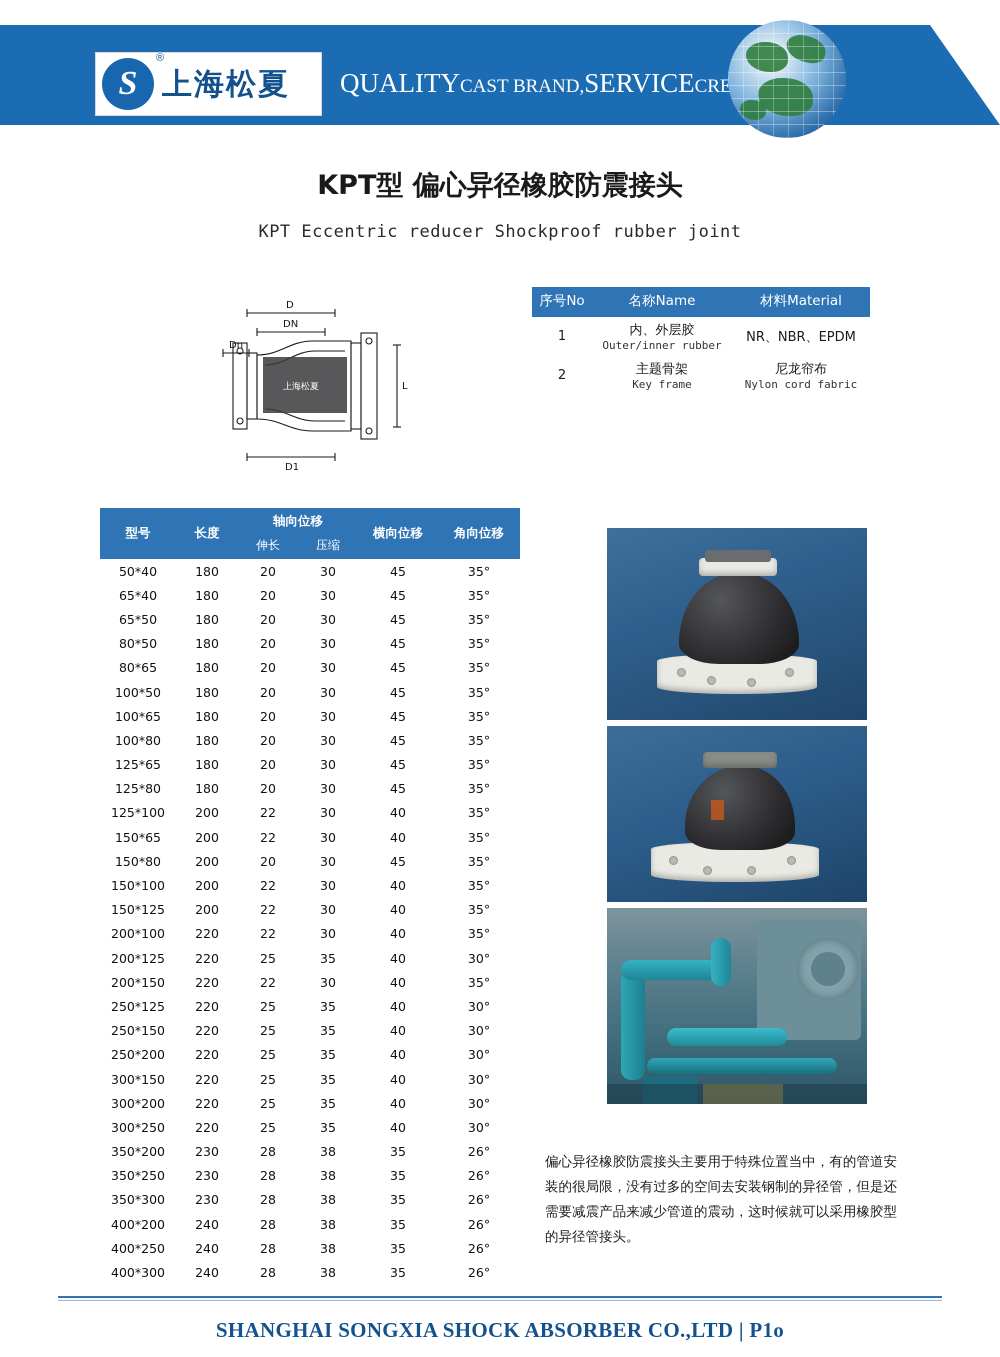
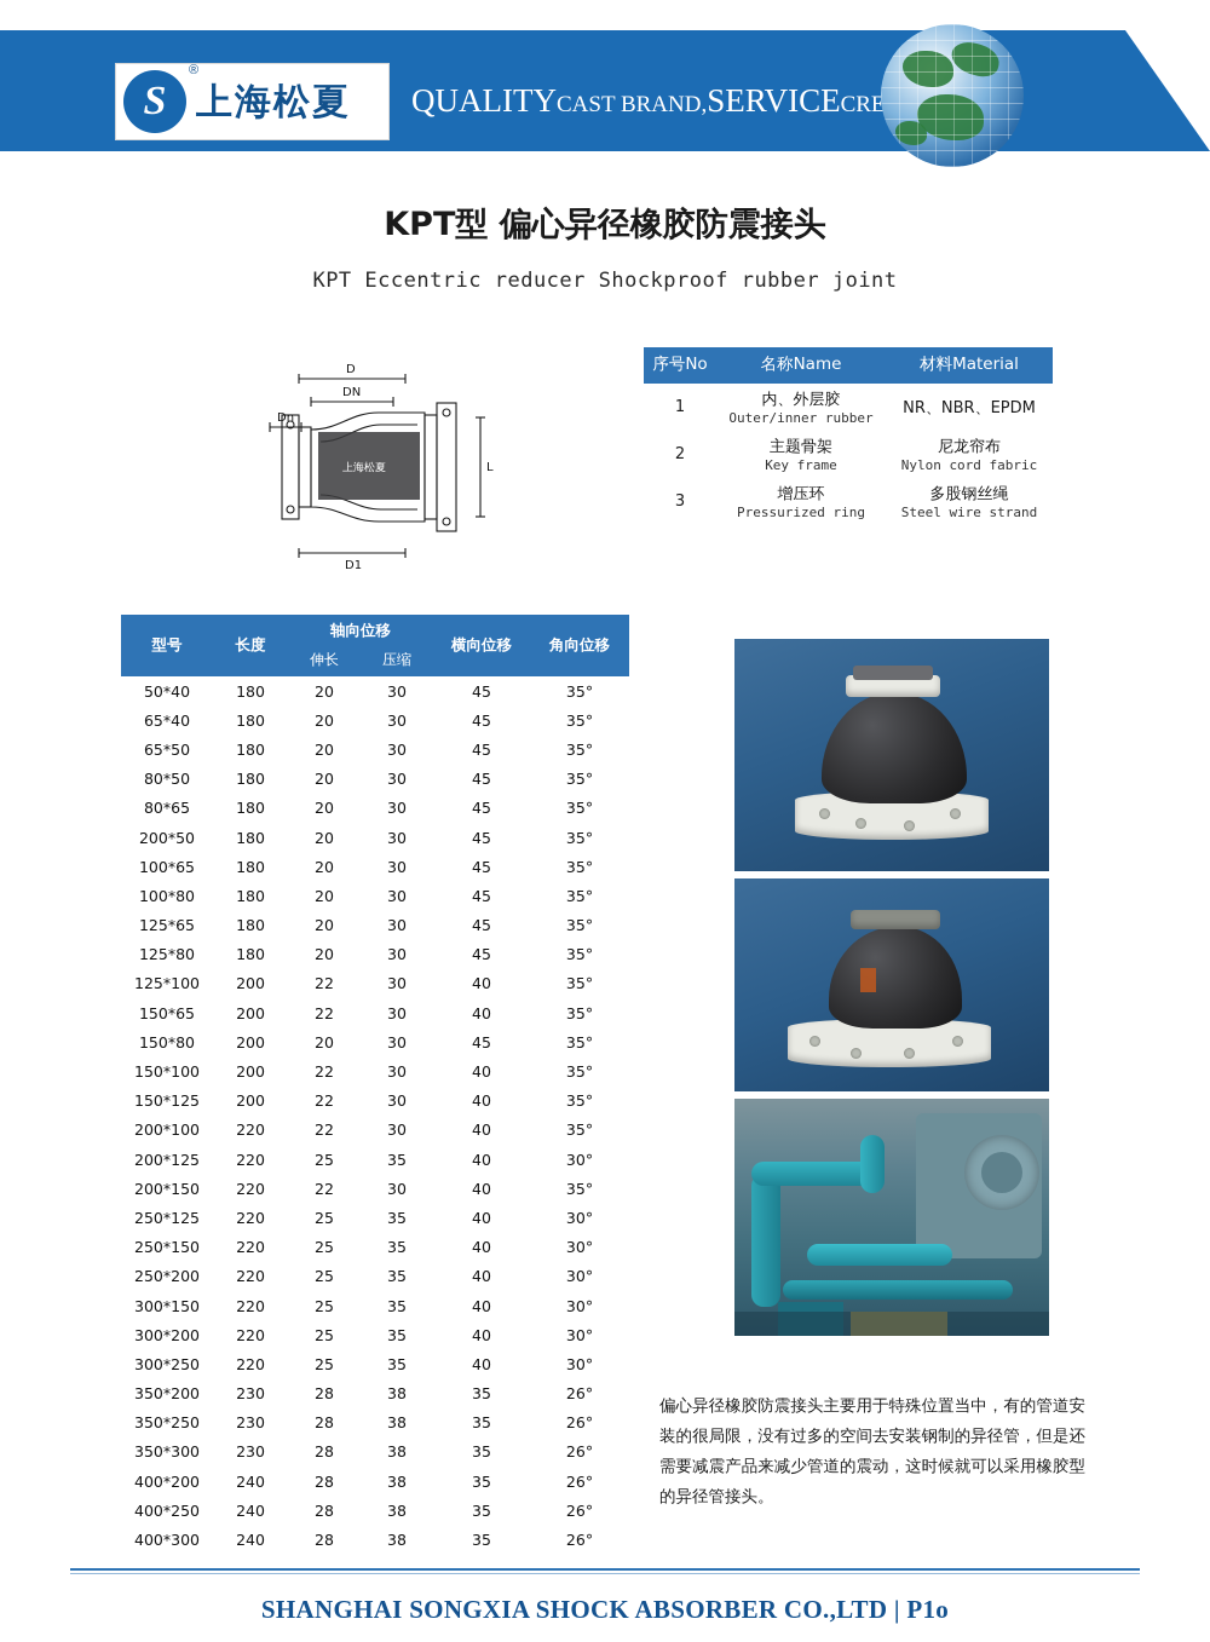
  S
  上海松夏
  ®
  QUALITYCAST BRAND,SERVICECRE
  KPT型 偏心异径橡胶防震接头
  KPT Eccentric reducer Shockproof rubber joint
  D
  DN
  Dn
  L
  D1
  上海松夏
  序号No	名称Name	材料Material
  1	内、外层胶 Outer/inner rubber	NR、NBR、EPDM
  2	主题骨架 Key frame	尼龙帘布 Nylon cord fabric
+ 3	增压环 Pressurized ring	多股钢丝绳 Steel wire strand
  型号	长度	轴向位移	横向位移	角向位移
  伸长	压缩
  50*40	180	20	30	45	35°
  65*40	180	20	30	45	35°
  65*50	180	20	30	45	35°
  80*50	180	20	30	45	35°
  80*65	180	20	30	45	35°
- 100*50	180	20	30	45	35°
+ 200*50	180	20	30	45	35°
  100*65	180	20	30	45	35°
  100*80	180	20	30	45	35°
  125*65	180	20	30	45	35°
  125*80	180	20	30	45	35°
  125*100	200	22	30	40	35°
  150*65	200	22	30	40	35°
  150*80	200	20	30	45	35°
  150*100	200	22	30	40	35°
  150*125	200	22	30	40	35°
  200*100	220	22	30	40	35°
  200*125	220	25	35	40	30°
  200*150	220	22	30	40	35°
  250*125	220	25	35	40	30°
  250*150	220	25	35	40	30°
  250*200	220	25	35	40	30°
  300*150	220	25	35	40	30°
  300*200	220	25	35	40	30°
  300*250	220	25	35	40	30°
  350*200	230	28	38	35	26°
  350*250	230	28	38	35	26°
  350*300	230	28	38	35	26°
  400*200	240	28	38	35	26°
  400*250	240	28	38	35	26°
  400*300	240	28	38	35	26°
  偏心异径橡胶防震接头主要用于特殊位置当中，有的管道安装的很局限，没有过多的空间去安装钢制的异径管，但是还需要减震产品来减少管道的震动，这时候就可以采用橡胶型的异径管接头。
  SHANGHAI SONGXIA SHOCK ABSORBER CO.,LTD | P1o
